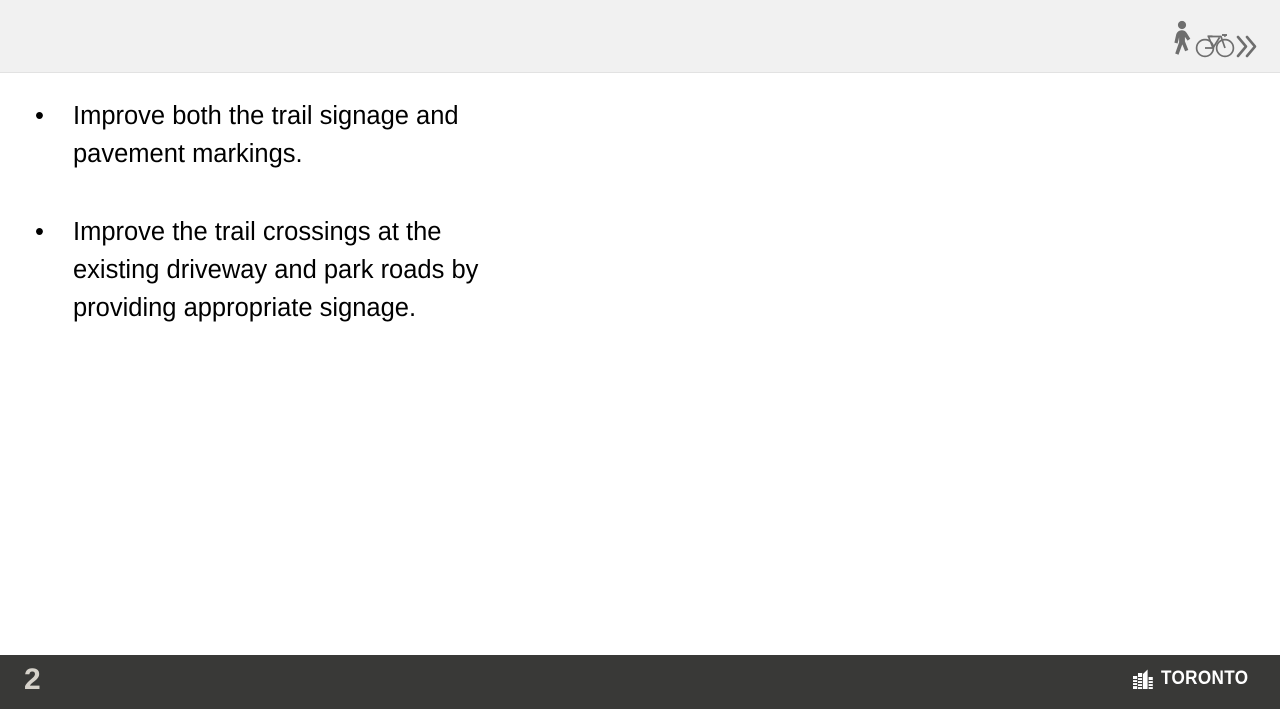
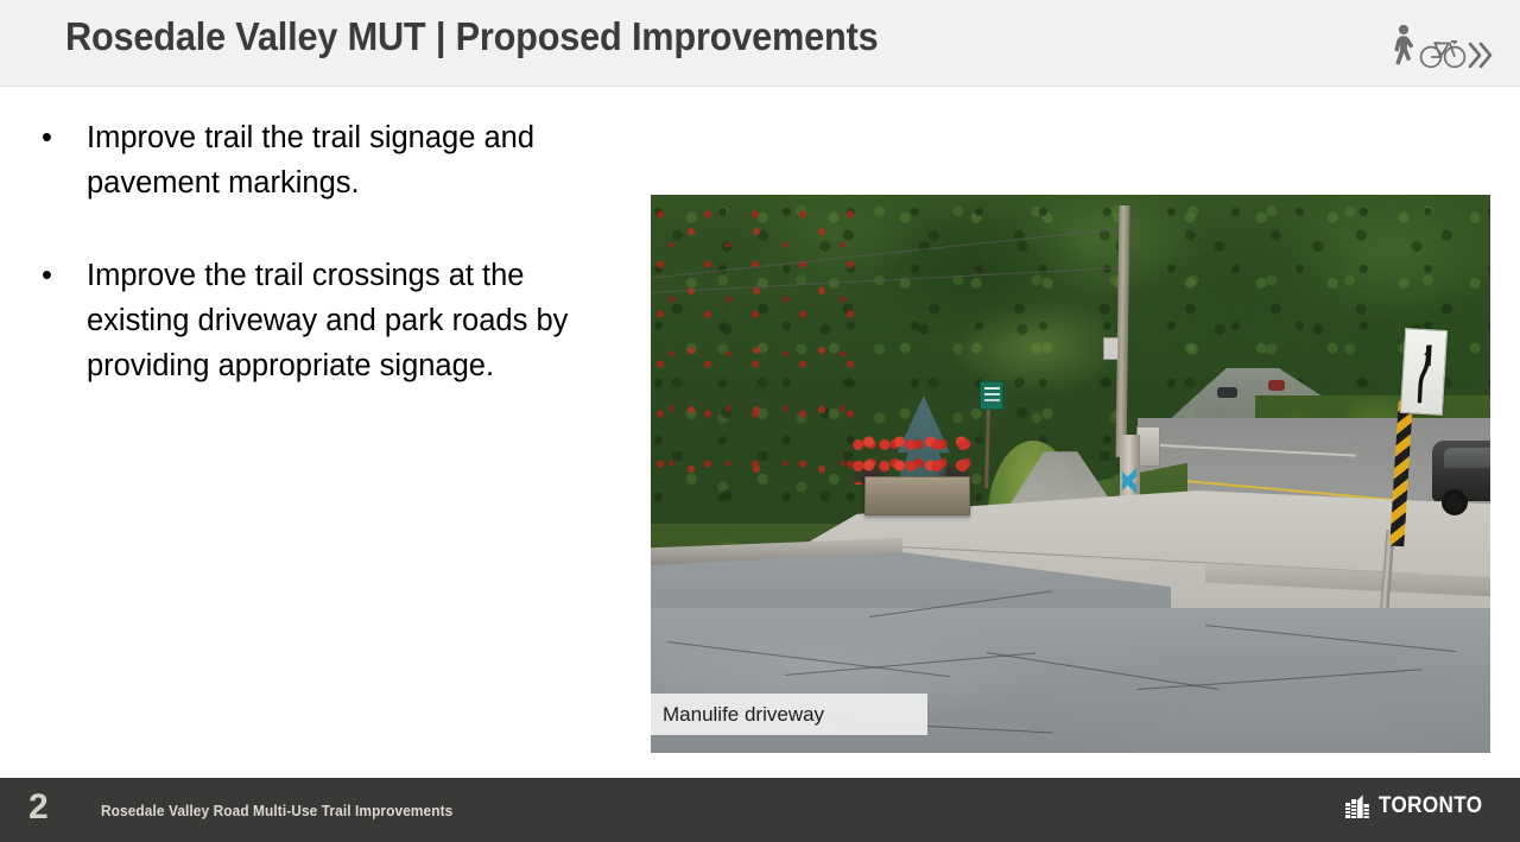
+ Rosedale Valley MUT | Proposed Improvements
  •
- Improve both the trail signage and pavement markings.
+ Improve trail the trail signage and pavement markings.
  •
  Improve the trail crossings at the existing driveway and park roads by providing appropriate signage.
+ Manulife driveway
  2
+ Rosedale Valley Road Multi-Use Trail Improvements
  TORONTO
